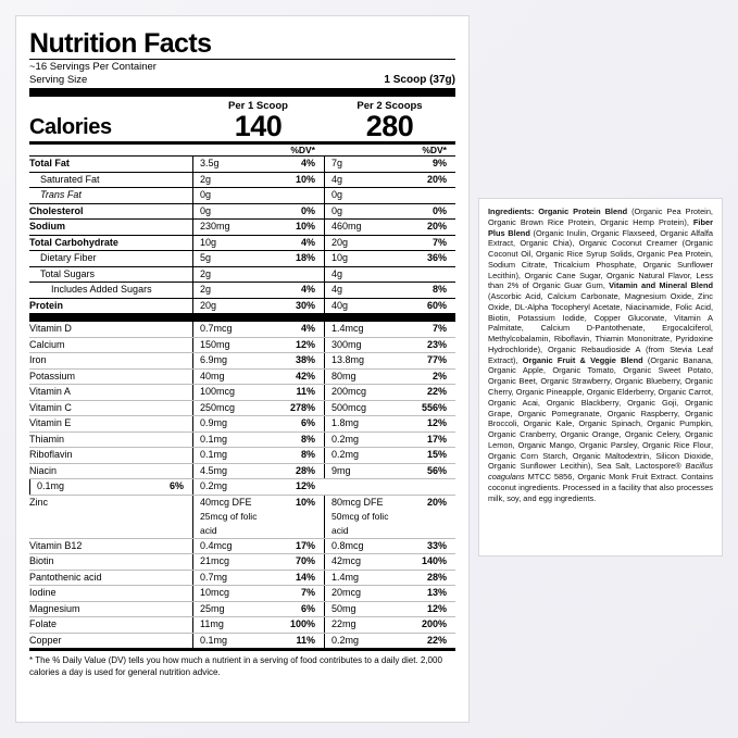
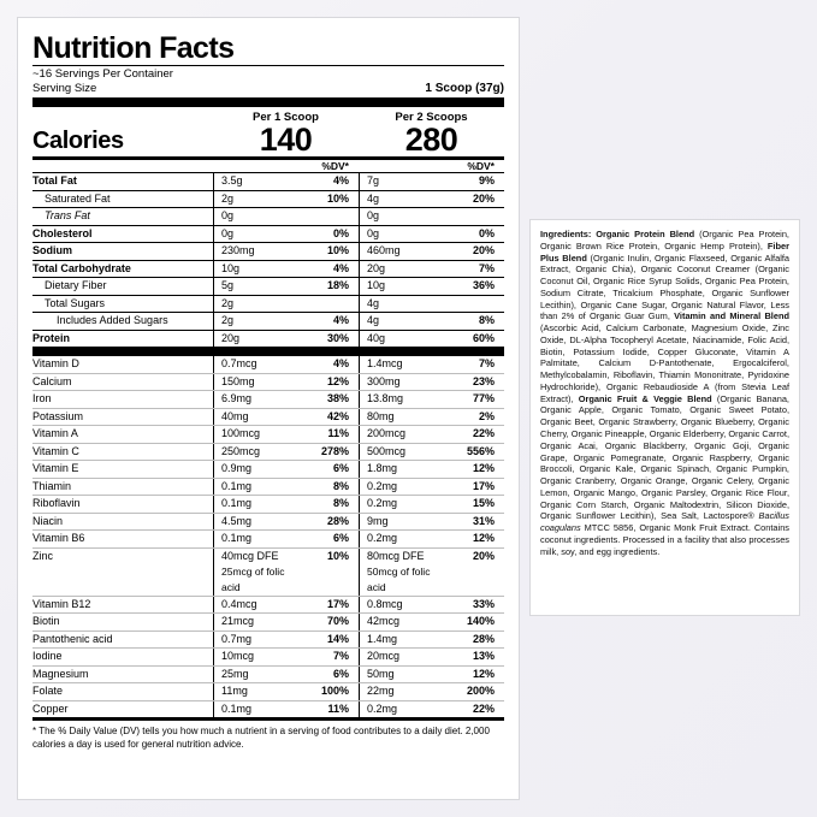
  Nutrition Facts
  ~16 Servings Per Container
  Serving Size
  1 Scoop (37g)
  Per 1 Scoop
  Per 2 Scoops
  Calories
  140
  280
  %DV*
  %DV*
  Total Fat
  3.5g
  4%
  7g
  9%
  Saturated Fat
  2g
  10%
  4g
  20%
  Trans Fat
  0g
  0g
  Cholesterol
  0g
  0%
  0g
  0%
  Sodium
  230mg
  10%
  460mg
  20%
  Total Carbohydrate
  10g
  4%
  20g
  7%
  Dietary Fiber
  5g
  18%
  10g
  36%
  Total Sugars
  2g
  4g
  Includes Added Sugars
  2g
  4%
  4g
  8%
  Protein
  20g
  30%
  40g
  60%
  Vitamin D
  0.7mcg
  4%
  1.4mcg
  7%
  Calcium
  150mg
  12%
  300mg
  23%
  Iron
  6.9mg
  38%
  13.8mg
  77%
  Potassium
  40mg
  42%
  80mg
  2%
  Vitamin A
  100mcg
  11%
  200mcg
  22%
  Vitamin C
  250mcg
  278%
  500mcg
  556%
  Vitamin E
  0.9mg
  6%
  1.8mg
  12%
  Thiamin
  0.1mg
  8%
  0.2mg
  17%
  Riboflavin
  0.1mg
  8%
  0.2mg
  15%
  Niacin
  4.5mg
  28%
  9mg
- 56%
+ 31%
+ Vitamin B6
  0.1mg
  6%
  0.2mg
  12%
  Zinc
  40mcg DFE
  10%
  80mcg DFE
  20%
  25mcg of folic acid
  50mcg of folic acid
  Vitamin B12
  0.4mcg
  17%
  0.8mcg
  33%
  Biotin
  21mcg
  70%
  42mcg
  140%
  Pantothenic acid
  0.7mg
  14%
  1.4mg
  28%
  Iodine
  10mcg
  7%
  20mcg
  13%
  Magnesium
  25mg
  6%
  50mg
  12%
  Folate
  11mg
  100%
  22mg
  200%
  Copper
  0.1mg
  11%
  0.2mg
  22%
  * The % Daily Value (DV) tells you how much a nutrient in a serving of food contributes to a daily diet. 2,000 calories a day is used for general nutrition advice.
  Ingredients: Organic Protein Blend (Organic Pea Protein, Organic Brown Rice Protein, Organic Hemp Protein), Fiber Plus Blend (Organic Inulin, Organic Flaxseed, Organic Alfalfa Extract, Organic Chia), Organic Coconut Creamer (Organic Coconut Oil, Organic Rice Syrup Solids, Organic Pea Protein, Sodium Citrate, Tricalcium Phosphate, Organic Sunflower Lecithin), Organic Cane Sugar, Organic Natural Flavor, Less than 2% of Organic Guar Gum, Vitamin and Mineral Blend (Ascorbic Acid, Calcium Carbonate, Magnesium Oxide, Zinc Oxide, DL-Alpha Tocopheryl Acetate, Niacinamide, Folic Acid, Biotin, Potassium Iodide, Copper Gluconate, Vitamin A Palmitate, Calcium D-Pantothenate, Ergocalciferol, Methylcobalamin, Riboflavin, Thiamin Mononitrate, Pyridoxine Hydrochloride), Organic Rebaudioside A (from Stevia Leaf Extract), Organic Fruit & Veggie Blend (Organic Banana, Organic Apple, Organic Tomato, Organic Sweet Potato, Organic Beet, Organic Strawberry, Organic Blueberry, Organic Cherry, Organic Pineapple, Organic Elderberry, Organic Carrot, Organic Acai, Organic Blackberry, Organic Goji, Organic Grape, Organic Pomegranate, Organic Raspberry, Organic Broccoli, Organic Kale, Organic Spinach, Organic Pumpkin, Organic Cranberry, Organic Orange, Organic Celery, Organic Lemon, Organic Mango, Organic Parsley, Organic Rice Flour, Organic Corn Starch, Organic Maltodextrin, Silicon Dioxide, Organic Sunflower Lecithin), Sea Salt, Lactospore® Bacillus coagulans MTCC 5856, Organic Monk Fruit Extract. Contains coconut ingredients. Processed in a facility that also processes milk, soy, and egg ingredients.
